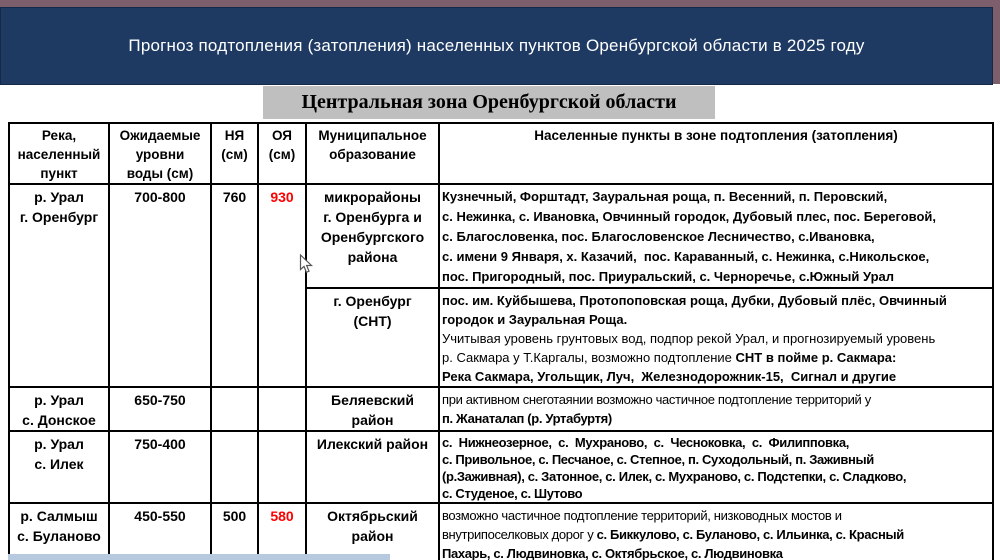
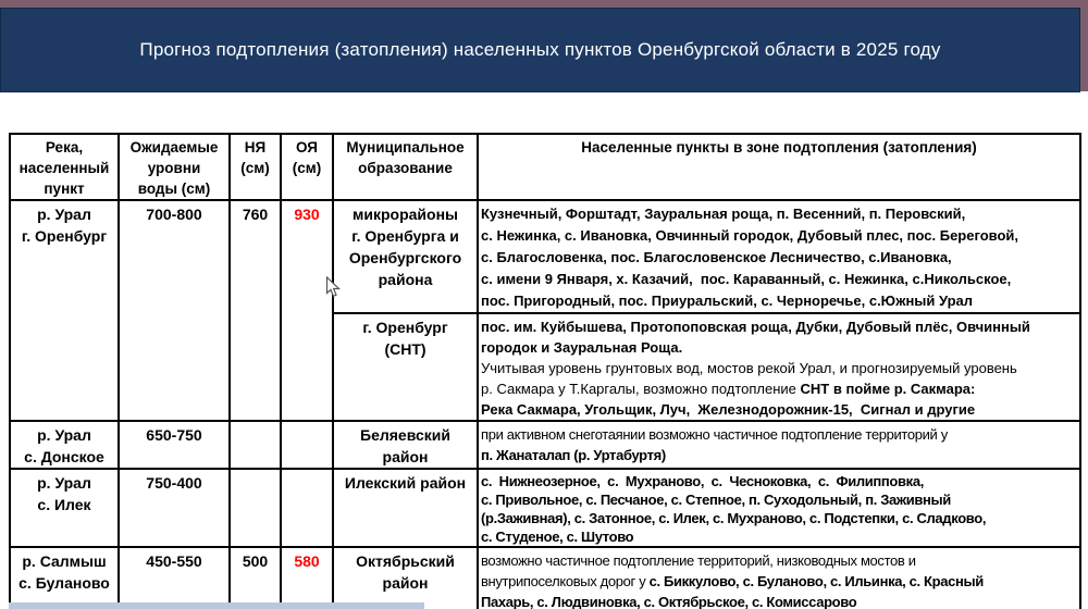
  Прогноз подтопления (затопления) населенных пунктов Оренбургской области в 2025 году
- Центральная зона Оренбургской области
  Река, населенный пункт	Ожидаемые уровни воды (см)	НЯ (см)	ОЯ (см)	Муниципальное образование	Населенные пункты в зоне подтопления (затопления)
  р. Урал г. Оренбург	700-800	760	930	микрорайоны г. Оренбурга и Оренбургского района	Кузнечный, Форштадт, Зауральная роща, п. Весенний, п. Перовский, с. Нежинка, с. Ивановка, Овчинный городок, Дубовый плес, пос. Береговой, с. Благословенка, пос. Благословенское Лесничество, с.Ивановка, с. имени 9 Января, х. Казачий, пос. Караванный, с. Нежинка, с.Никольское, пос. Пригородный, пос. Приуральский, с. Черноречье, с.Южный Урал
- г. Оренбург (СНТ)	пос. им. Куйбышева, Протопоповская роща, Дубки, Дубовый плёс, Овчинный городок и Зауральная Роща. Учитывая уровень грунтовых вод, подпор рекой Урал, и прогнозируемый уровень р. Сакмара у Т.Каргалы, возможно подтопление СНТ в пойме р. Сакмара: Река Сакмара, Угольщик, Луч, Железнодорожник-15, Сигнал и другие
+ г. Оренбург (СНТ)	пос. им. Куйбышева, Протопоповская роща, Дубки, Дубовый плёс, Овчинный городок и Зауральная Роща. Учитывая уровень грунтовых вод, мостов рекой Урал, и прогнозируемый уровень р. Сакмара у Т.Каргалы, возможно подтопление СНТ в пойме р. Сакмара: Река Сакмара, Угольщик, Луч, Железнодорожник-15, Сигнал и другие
  р. Урал с. Донское	650-750			Беляевский район	при активном снеготаянии возможно частичное подтопление территорий у п. Жанаталап (р. Уртабуртя)
  р. Урал с. Илек	750-400			Илекский район	с. Нижнеозерное, с. Мухраново, с. Чесноковка, с. Филипповка, с. Привольное, с. Песчаное, с. Степное, п. Суходольный, п. Заживный (р.Заживная), с. Затонное, с. Илек, с. Мухраново, с. Подстепки, с. Сладково, с. Студеное, с. Шутово
- р. Салмыш с. Буланово	450-550	500	580	Октябрьский район	возможно частичное подтопление территорий, низководных мостов и внутрипоселковых дорог у с. Биккулово, с. Буланово, с. Ильинка, с. Красный Пахарь, с. Людвиновка, с. Октябрьское, с. Людвиновка
+ р. Салмыш с. Буланово	450-550	500	580	Октябрьский район	возможно частичное подтопление территорий, низководных мостов и внутрипоселковых дорог у с. Биккулово, с. Буланово, с. Ильинка, с. Красный Пахарь, с. Людвиновка, с. Октябрьское, с. Комиссарово
